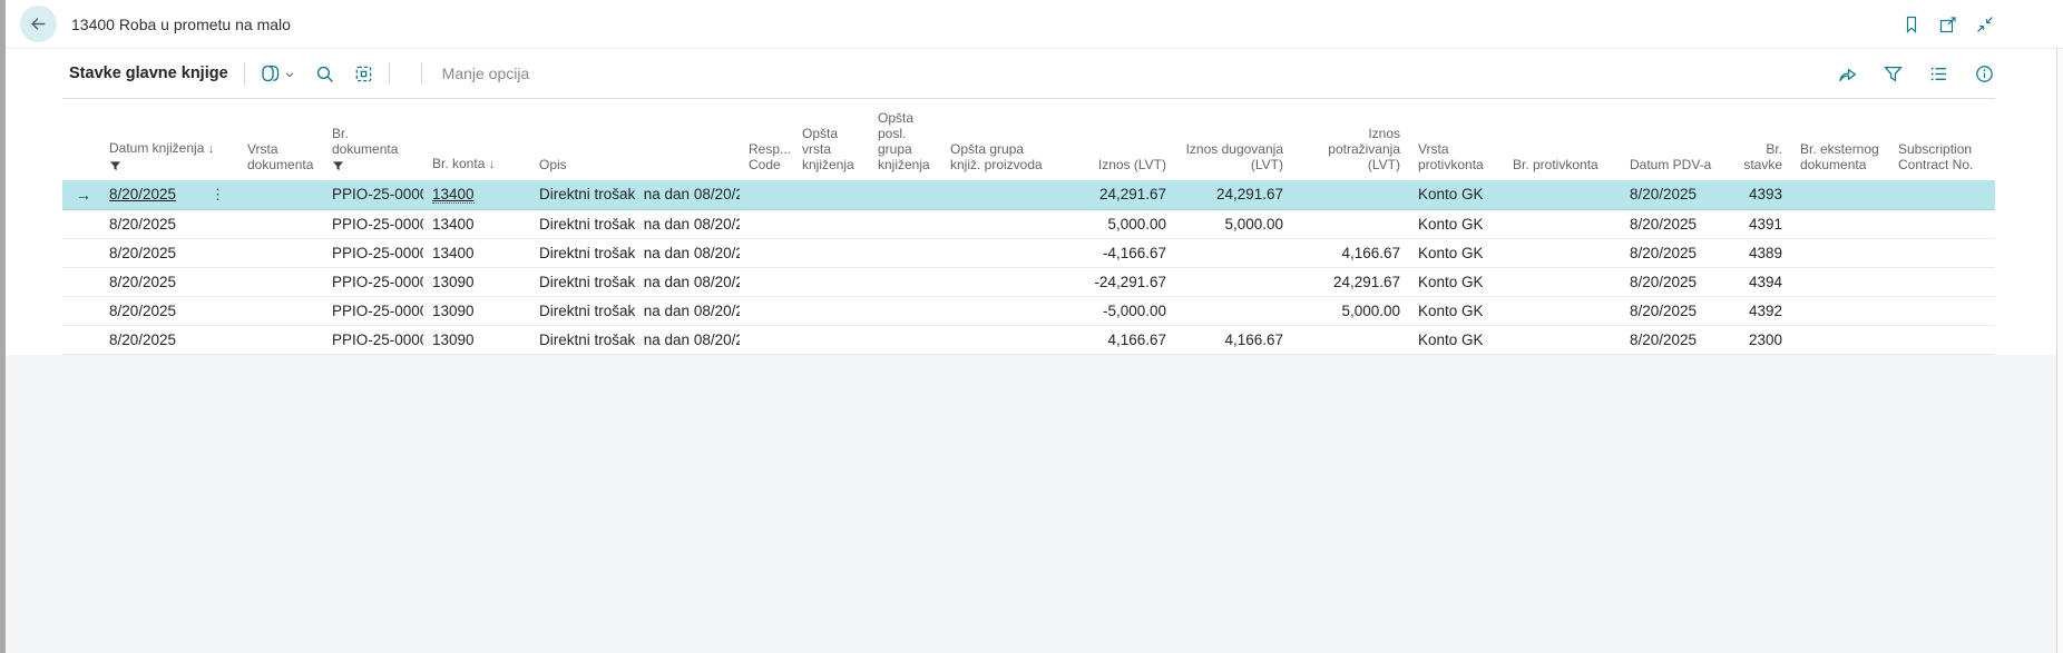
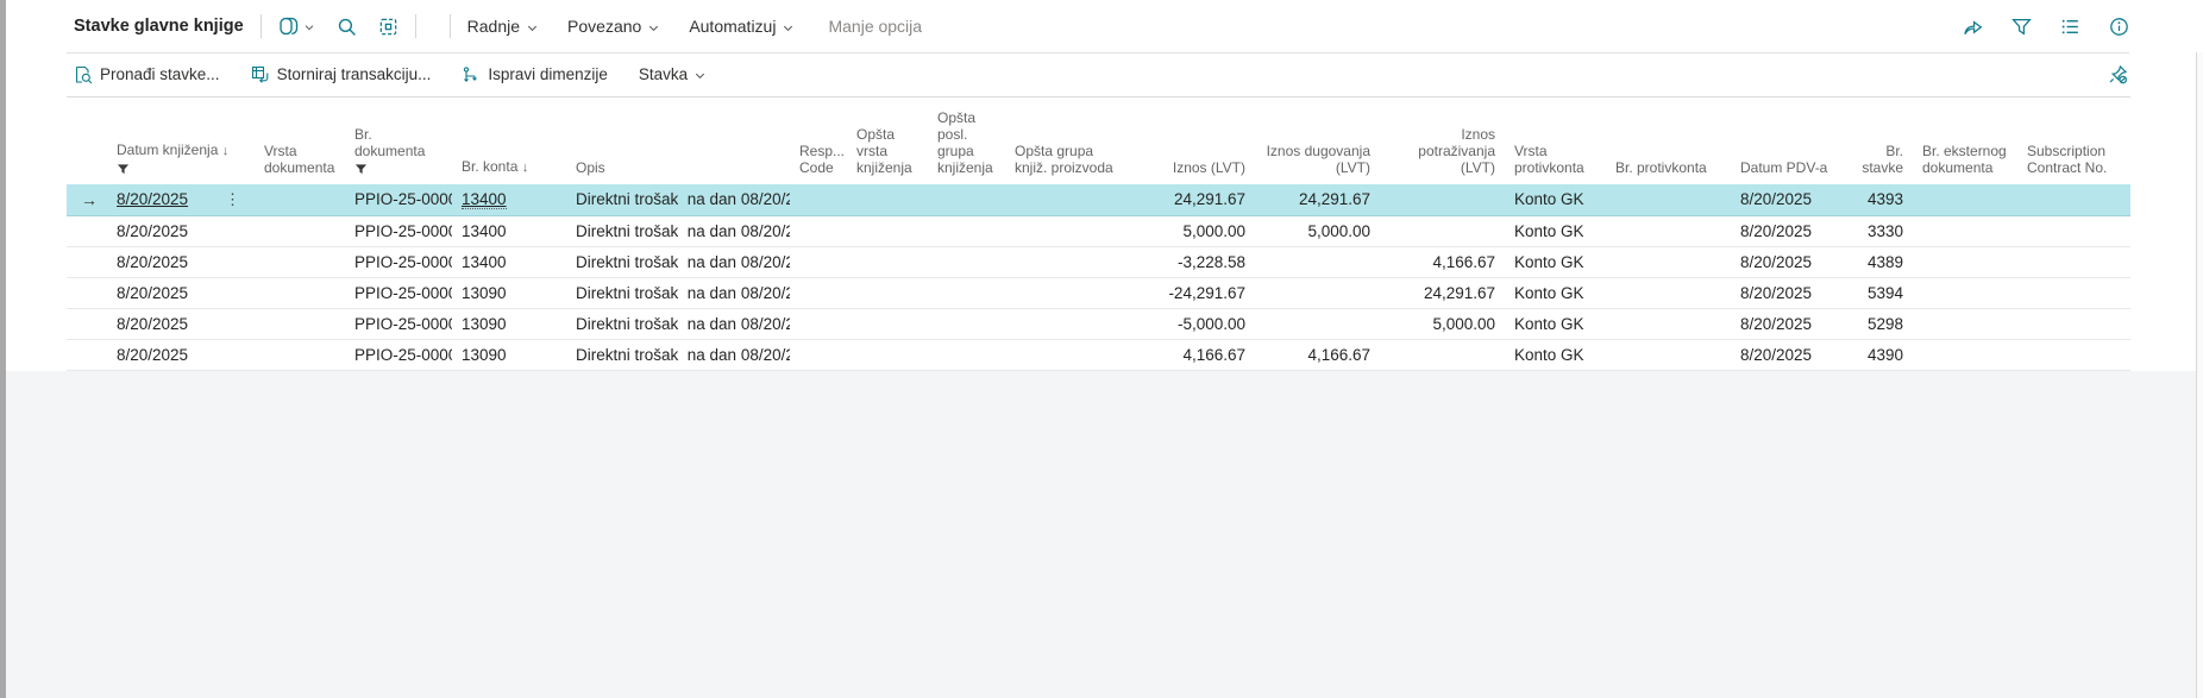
- 13400 Roba u prometu na malo
  Stavke glavne knjige
+ Radnje
+ Povezano
+ Automatizuj
  Manje opcija
+ Pronađi stavke...
+ Storniraj transakciju...
+ Ispravi dimenzije
+ Stavka
  	Datum knjiženja ↓	Vrsta dokumenta	Br. dokumenta	Br. konta ↓	Opis	Resp... Code	Opšta vrsta knjiženja	Opšta posl. grupa knjiženja	Opšta grupa knjiž. proizvoda	Iznos (LVT)	Iznos dugovanja (LVT)	Iznos potraživanja (LVT)	Vrsta protivkonta	Br. protivkonta	Datum PDV-a	Br. stavke	Br. eksternog dokumenta	Subscription Contract No.
  →	8/20/2025 ⋮		PPIO-25-000	13400	Direktni trošak na dan 08/20/					24,291.67	24,291.67		Konto GK		8/20/2025	4393
- 	8/20/2025		PPIO-25-000	13400	Direktni trošak na dan 08/20/					5,000.00	5,000.00		Konto GK		8/20/2025	4391
+ 	8/20/2025		PPIO-25-000	13400	Direktni trošak na dan 08/20/					5,000.00	5,000.00		Konto GK		8/20/2025	3330
- 	8/20/2025		PPIO-25-000	13400	Direktni trošak na dan 08/20/					-4,166.67		4,166.67	Konto GK		8/20/2025	4389
+ 	8/20/2025		PPIO-25-000	13400	Direktni trošak na dan 08/20/					-3,228.58		4,166.67	Konto GK		8/20/2025	4389
- 	8/20/2025		PPIO-25-000	13090	Direktni trošak na dan 08/20/					-24,291.67		24,291.67	Konto GK		8/20/2025	4394
+ 	8/20/2025		PPIO-25-000	13090	Direktni trošak na dan 08/20/					-24,291.67		24,291.67	Konto GK		8/20/2025	5394
- 	8/20/2025		PPIO-25-000	13090	Direktni trošak na dan 08/20/					-5,000.00		5,000.00	Konto GK		8/20/2025	4392
+ 	8/20/2025		PPIO-25-000	13090	Direktni trošak na dan 08/20/					-5,000.00		5,000.00	Konto GK		8/20/2025	5298
- 	8/20/2025		PPIO-25-000	13090	Direktni trošak na dan 08/20/					4,166.67	4,166.67		Konto GK		8/20/2025	2300
+ 	8/20/2025		PPIO-25-000	13090	Direktni trošak na dan 08/20/					4,166.67	4,166.67		Konto GK		8/20/2025	4390
